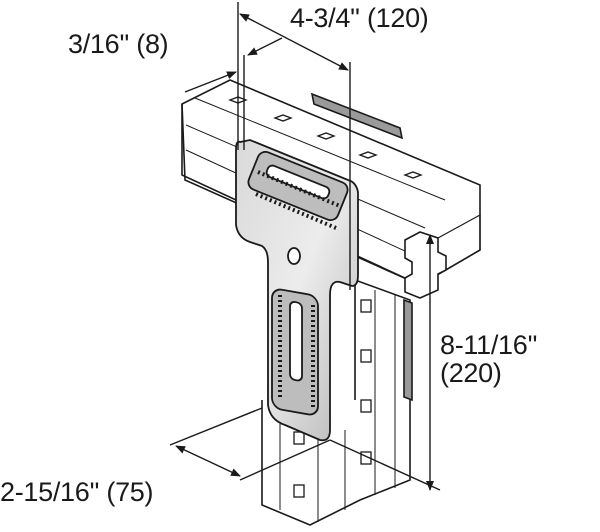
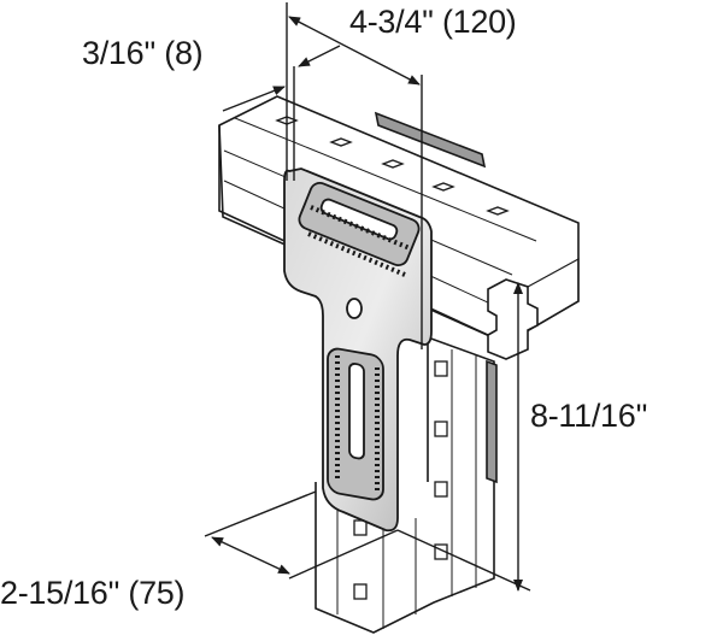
  4-3/4'' (120)
  3/16'' (8)
  8-11/16''
- (220)
  2-15/16'' (75)
